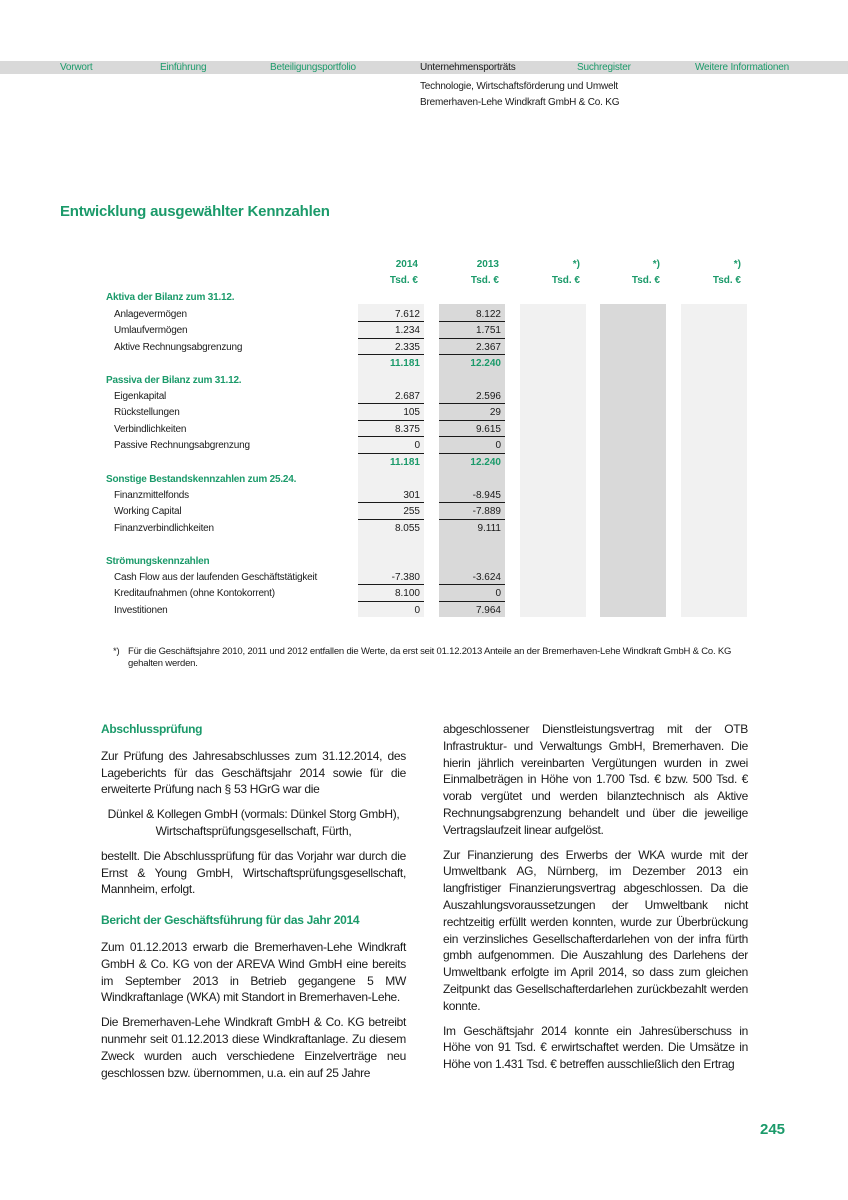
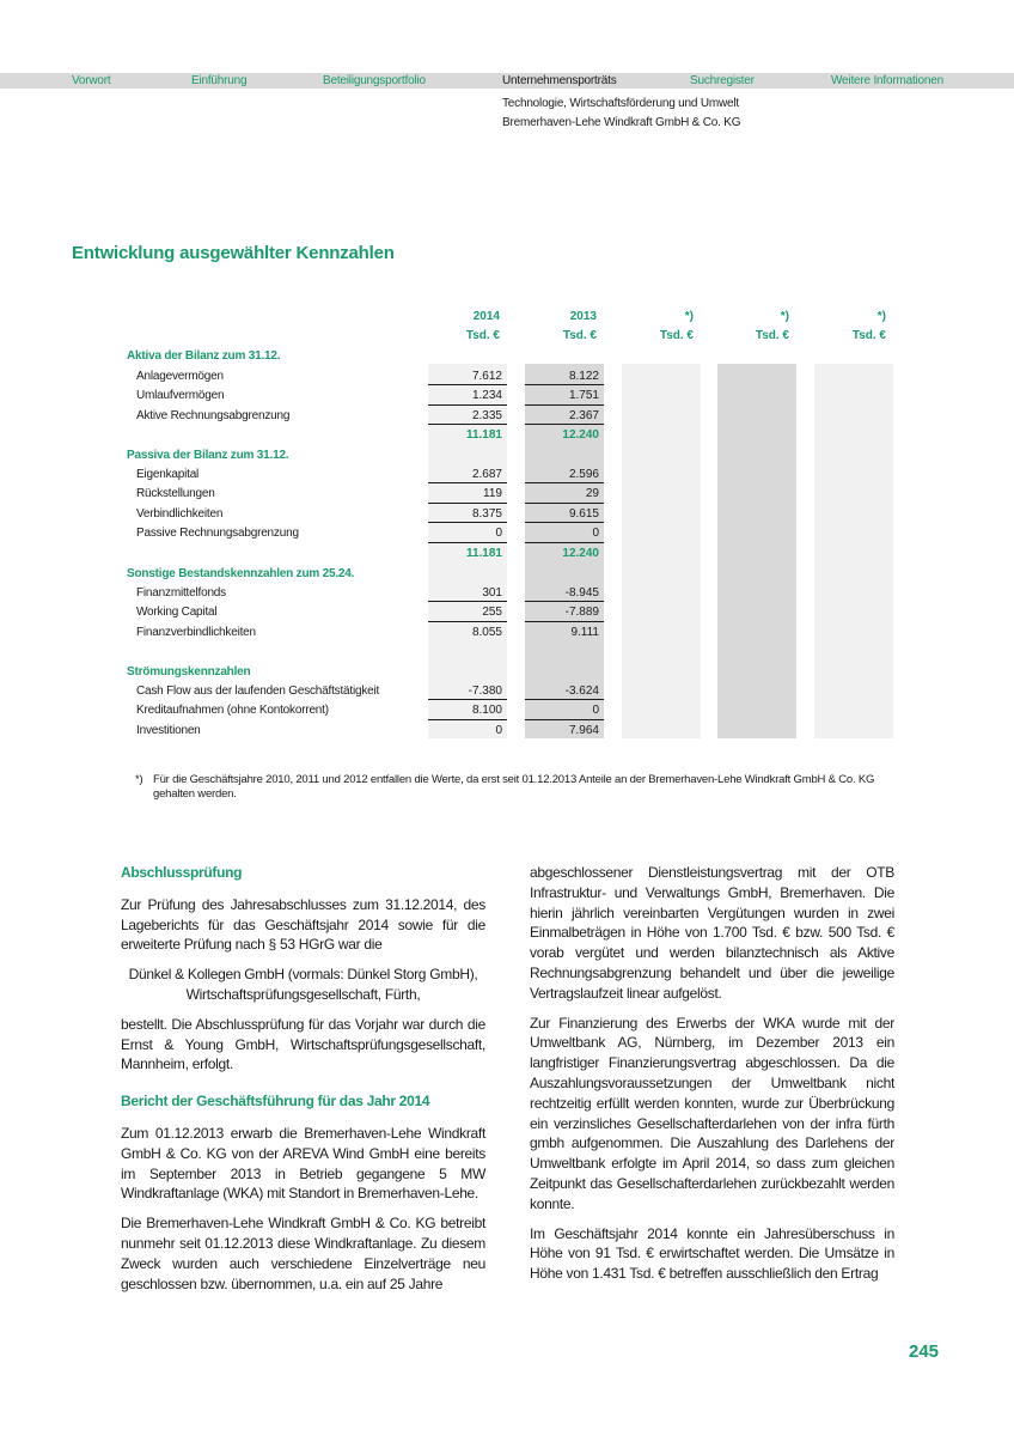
  Vorwort
  Einführung
  Beteiligungsportfolio
  Unternehmensporträts
  Suchregister
  Weitere Informationen
  Technologie, Wirtschaftsförderung und Umwelt
  Bremerhaven-Lehe Windkraft GmbH & Co. KG
  Entwicklung ausgewählter Kennzahlen
  2014
  Tsd. €
  2013
  Tsd. €
  *)
  Tsd. €
  *)
  Tsd. €
  *)
  Tsd. €
  Aktiva der Bilanz zum 31.12.
  Anlagevermögen
  7.612
  8.122
  Umlaufvermögen
  1.234
  1.751
  Aktive Rechnungsabgrenzung
  2.335
  2.367
  11.181
  12.240
  Passiva der Bilanz zum 31.12.
  Eigenkapital
  2.687
  2.596
  Rückstellungen
- 105
+ 119
  29
  Verbindlichkeiten
  8.375
  9.615
  Passive Rechnungsabgrenzung
  0
  0
  11.181
  12.240
  Sonstige Bestandskennzahlen zum 25.24.
  Finanzmittelfonds
  301
  -8.945
  Working Capital
  255
  -7.889
  Finanzverbindlichkeiten
  8.055
  9.111
  Strömungskennzahlen
  Cash Flow aus der laufenden Geschäftstätigkeit
  -7.380
  -3.624
  Kreditaufnahmen (ohne Kontokorrent)
  8.100
  0
  Investitionen
  0
  7.964
  *)
  Für die Geschäftsjahre 2010, 2011 und 2012 entfallen die Werte, da erst seit 01.12.2013 Anteile an der Bremerhaven-Lehe Windkraft GmbH & Co. KG gehalten werden.
  Abschlussprüfung
  Zur Prüfung des Jahresabschlusses zum 31.12.2014, des Lageberichts für das Geschäftsjahr 2014 sowie für die erweiterte Prüfung nach § 53 HGrG war die
  Dünkel & Kollegen GmbH (vormals: Dünkel Storg GmbH), Wirtschaftsprüfungsgesellschaft, Fürth,
  bestellt. Die Abschlussprüfung für das Vorjahr war durch die Ernst & Young GmbH, Wirtschaftsprüfungsgesellschaft, Mannheim, erfolgt.
  Bericht der Geschäftsführung für das Jahr 2014
  Zum 01.12.2013 erwarb die Bremerhaven-Lehe Windkraft GmbH & Co. KG von der AREVA Wind GmbH eine bereits im September 2013 in Betrieb gegangene 5 MW Windkraftanlage (WKA) mit Standort in Bremerhaven-Lehe.
  Die Bremerhaven-Lehe Windkraft GmbH & Co. KG betreibt nunmehr seit 01.12.2013 diese Windkraftanlage. Zu diesem Zweck wurden auch verschiedene Einzelverträge neu geschlossen bzw. übernommen, u.a. ein auf 25 Jahre
  abgeschlossener Dienstleistungsvertrag mit der OTB Infrastruktur- und Verwaltungs GmbH, Bremerhaven. Die hierin jährlich vereinbarten Vergütungen wurden in zwei Einmalbeträgen in Höhe von 1.700 Tsd. € bzw. 500 Tsd. € vorab vergütet und werden bilanztechnisch als Aktive Rechnungsabgrenzung behandelt und über die jeweilige Vertragslaufzeit linear aufgelöst.
  Zur Finanzierung des Erwerbs der WKA wurde mit der Umweltbank AG, Nürnberg, im Dezember 2013 ein langfristiger Finanzierungsvertrag abgeschlossen. Da die Auszahlungsvoraussetzungen der Umweltbank nicht rechtzeitig erfüllt werden konnten, wurde zur Überbrückung ein verzinsliches Gesellschafterdarlehen von der infra fürth gmbh aufgenommen. Die Auszahlung des Darlehens der Umweltbank erfolgte im April 2014, so dass zum gleichen Zeitpunkt das Gesellschafterdarlehen zurückbezahlt werden konnte.
  Im Geschäftsjahr 2014 konnte ein Jahresüberschuss in Höhe von 91 Tsd. € erwirtschaftet werden. Die Umsätze in Höhe von 1.431 Tsd. € betreffen ausschließlich den Ertrag
  245
